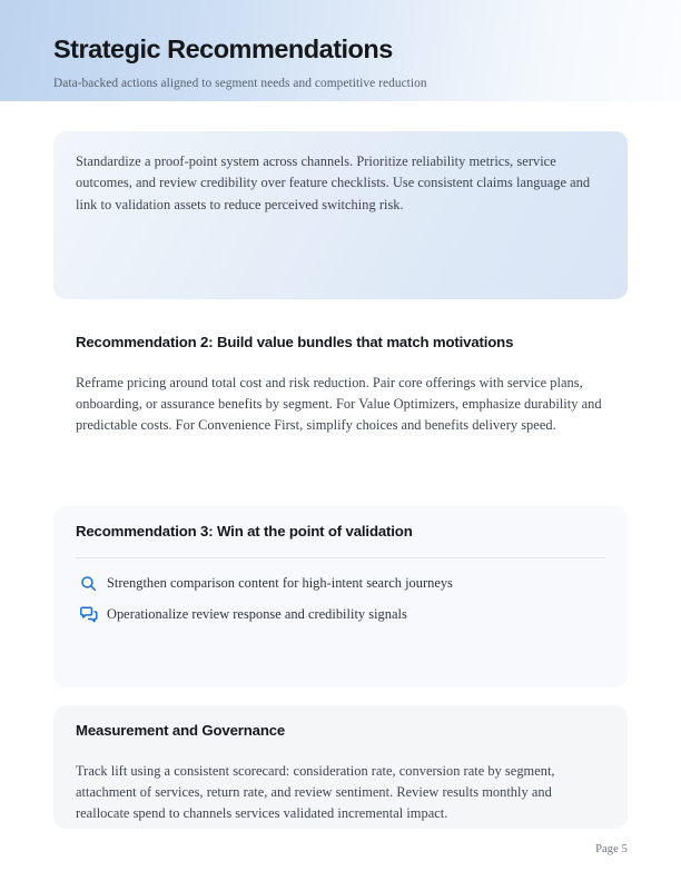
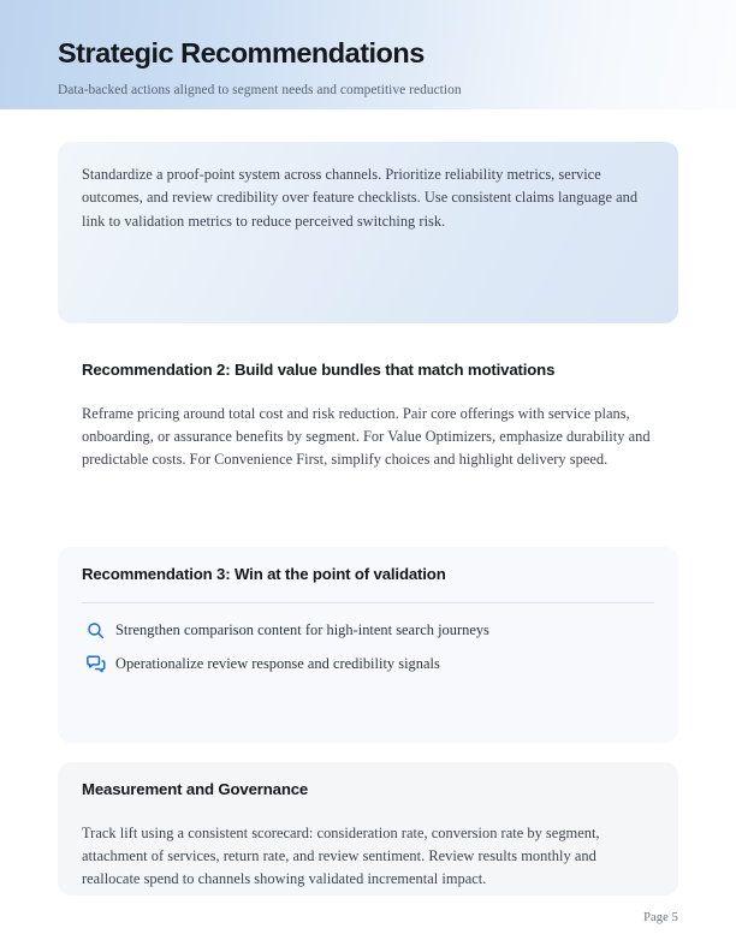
  Strategic Recommendations
  Data-backed actions aligned to segment needs and competitive reduction
- Standardize a proof-point system across channels. Prioritize reliability metrics, service outcomes, and review credibility over feature checklists. Use consistent claims language and link to validation assets to reduce perceived switching risk.
+ Standardize a proof-point system across channels. Prioritize reliability metrics, service outcomes, and review credibility over feature checklists. Use consistent claims language and link to validation metrics to reduce perceived switching risk.
  Recommendation 2: Build value bundles that match motivations
- Reframe pricing around total cost and risk reduction. Pair core offerings with service plans, onboarding, or assurance benefits by segment. For Value Optimizers, emphasize durability and predictable costs. For Convenience First, simplify choices and benefits delivery speed.
+ Reframe pricing around total cost and risk reduction. Pair core offerings with service plans, onboarding, or assurance benefits by segment. For Value Optimizers, emphasize durability and predictable costs. For Convenience First, simplify choices and highlight delivery speed.
  Recommendation 3: Win at the point of validation
  Strengthen comparison content for high-intent search journeys
  Operationalize review response and credibility signals
  Measurement and Governance
- Track lift using a consistent scorecard: consideration rate, conversion rate by segment, attachment of services, return rate, and review sentiment. Review results monthly and reallocate spend to channels services validated incremental impact.
+ Track lift using a consistent scorecard: consideration rate, conversion rate by segment, attachment of services, return rate, and review sentiment. Review results monthly and reallocate spend to channels showing validated incremental impact.
  Page 5
